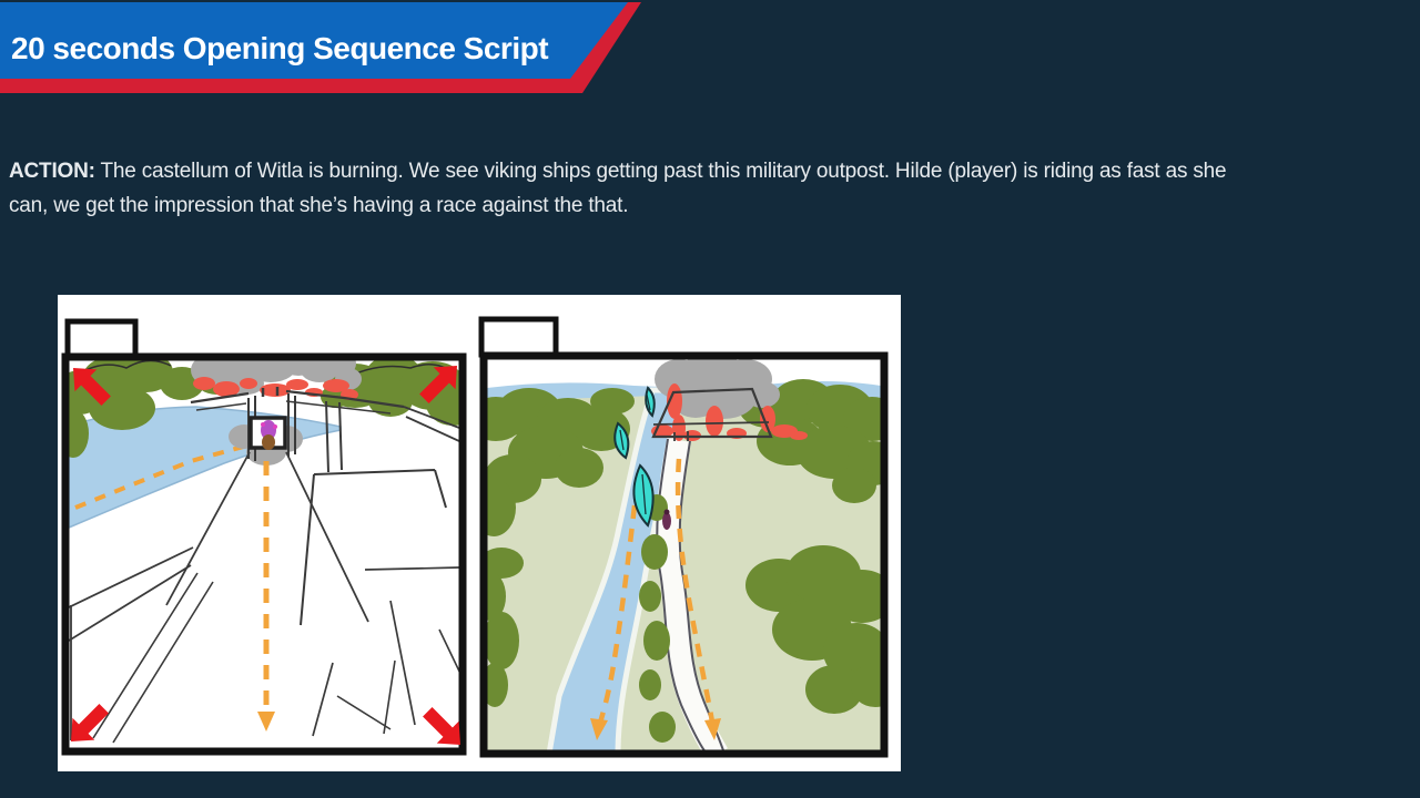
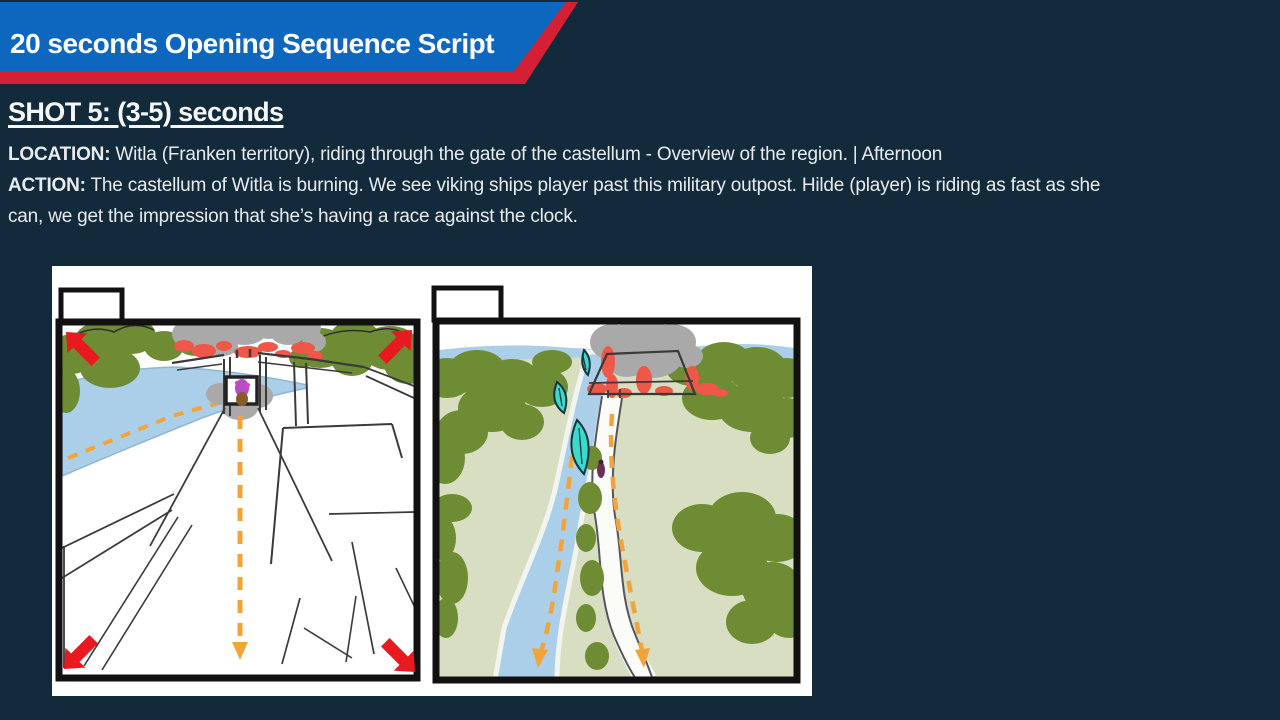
  20 seconds Opening Sequence Script
+ SHOT 5: (3-5) seconds
+ LOCATION: Witla (Franken territory), riding through the gate of the castellum - Overview of the region. | Afternoon
- ACTION: The castellum of Witla is burning. We see viking ships getting past this military outpost. Hilde (player) is riding as fast as she
+ ACTION: The castellum of Witla is burning. We see viking ships player past this military outpost. Hilde (player) is riding as fast as she
- can, we get the impression that she’s having a race against the that.
+ can, we get the impression that she’s having a race against the clock.
